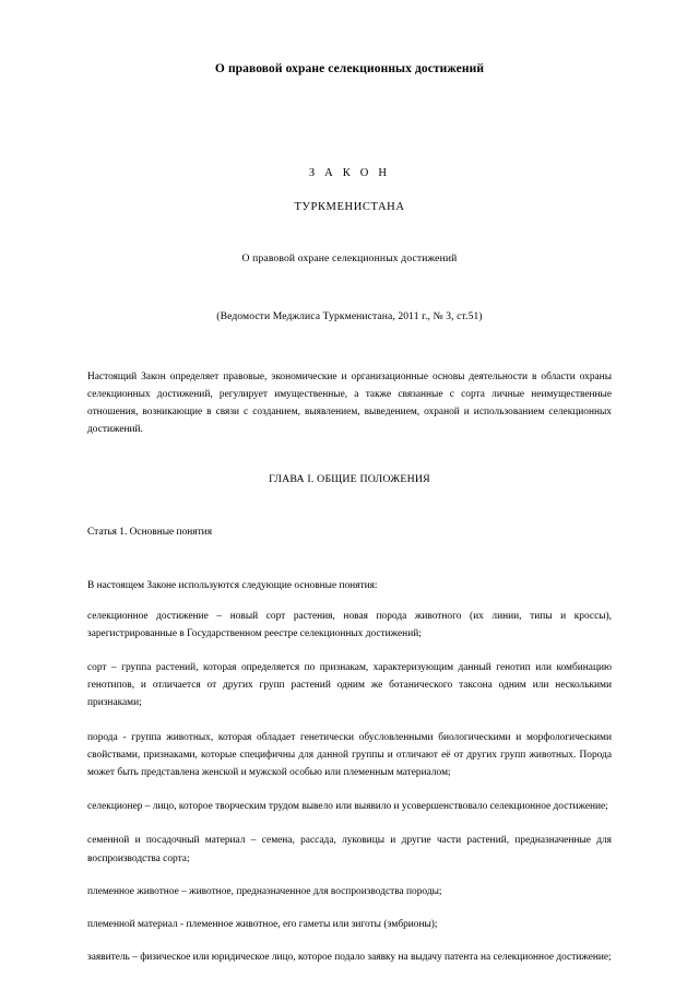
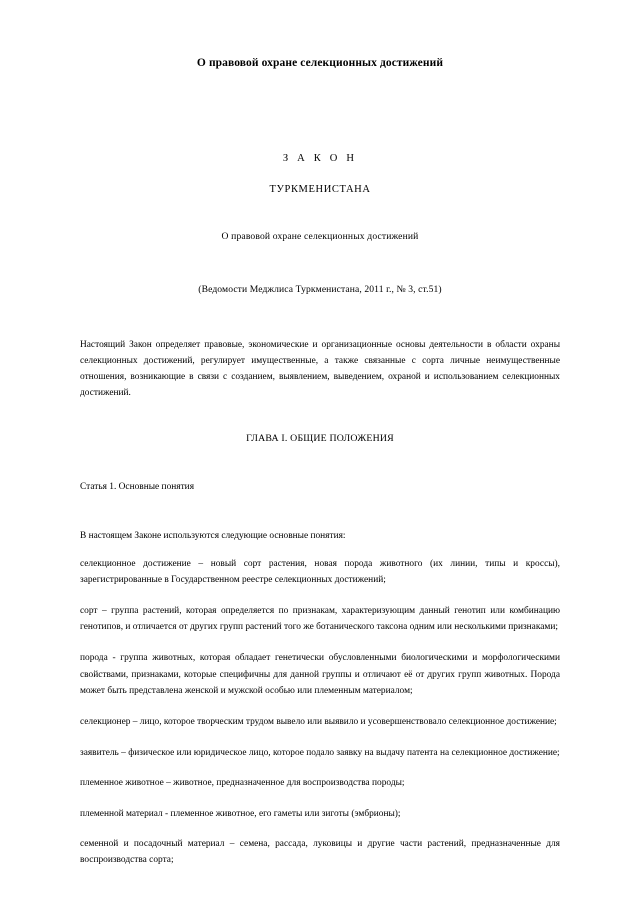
  О правовой охране селекционных достижений
  З А К О Н
  ТУРКМЕНИСТАНА
  О правовой охране селекционных достижений
  (Ведомости Меджлиса Туркменистана, 2011 г., № 3, ст.51)
  Настоящий Закон определяет правовые, экономические и организационные основы деятельности в области охраны селекционных достижений, регулирует имущественные, а также связанные с сорта личные неимущественные отношения, возникающие в связи с созданием, выявлением, выведением, охраной и использованием селекционных достижений.
  ГЛАВА I. ОБЩИЕ ПОЛОЖЕНИЯ
  Статья 1. Основные понятия
  В настоящем Законе используются следующие основные понятия:
  селекционное достижение – новый сорт растения, новая порода животного (их линии, типы и кроссы), зарегистрированные в Государственном реестре селекционных достижений;
- сорт – группа растений, которая определяется по признакам, характеризующим данный генотип или комбинацию генотипов, и отличается от других групп растений одним же ботанического таксона одним или несколькими признаками;
+ сорт – группа растений, которая определяется по признакам, характеризующим данный генотип или комбинацию генотипов, и отличается от других групп растений того же ботанического таксона одним или несколькими признаками;
  порода - группа животных, которая обладает генетически обусловленными биологическими и морфологическими свойствами, признаками, которые специфичны для данной группы и отличают её от других групп животных. Порода может быть представлена женской и мужской особью или племенным материалом;
  селекционер – лицо, которое творческим трудом вывело или выявило и усовершенствовало селекционное достижение;
- семенной и посадочный материал – семена, рассада, луковицы и другие части растений, предназначенные для воспроизводства сорта;
+ заявитель – физическое или юридическое лицо, которое подало заявку на выдачу патента на селекционное достижение;
  племенное животное – животное, предназначенное для воспроизводства породы;
  племенной материал - племенное животное, его гаметы или зиготы (эмбрионы);
- заявитель – физическое или юридическое лицо, которое подало заявку на выдачу патента на селекционное достижение;
+ семенной и посадочный материал – семена, рассада, луковицы и другие части растений, предназначенные для воспроизводства сорта;
